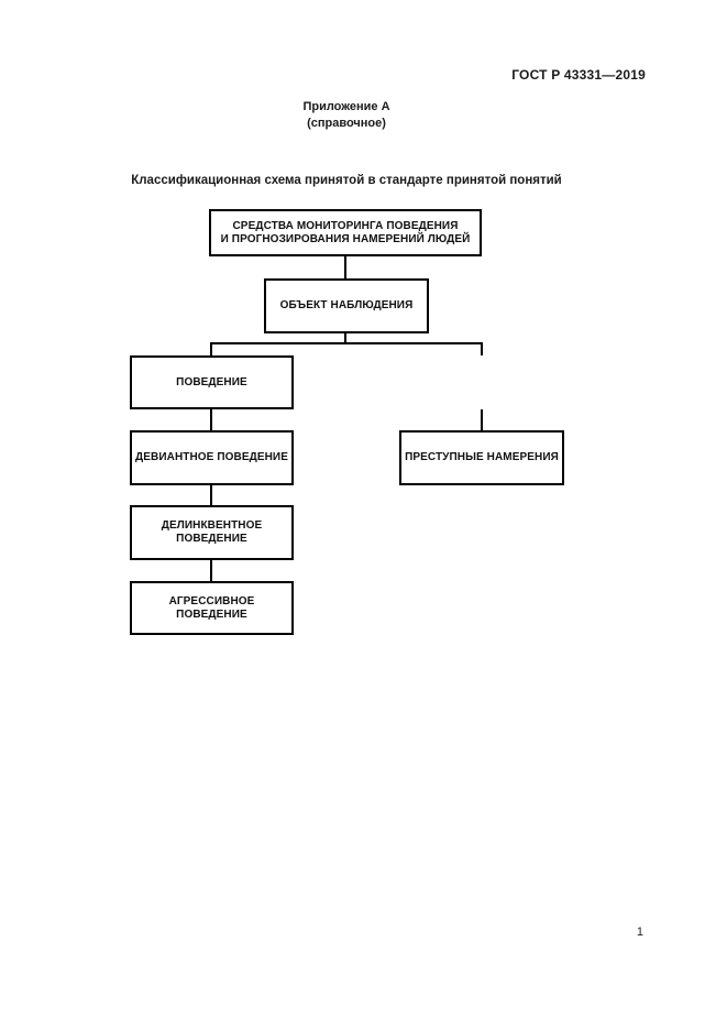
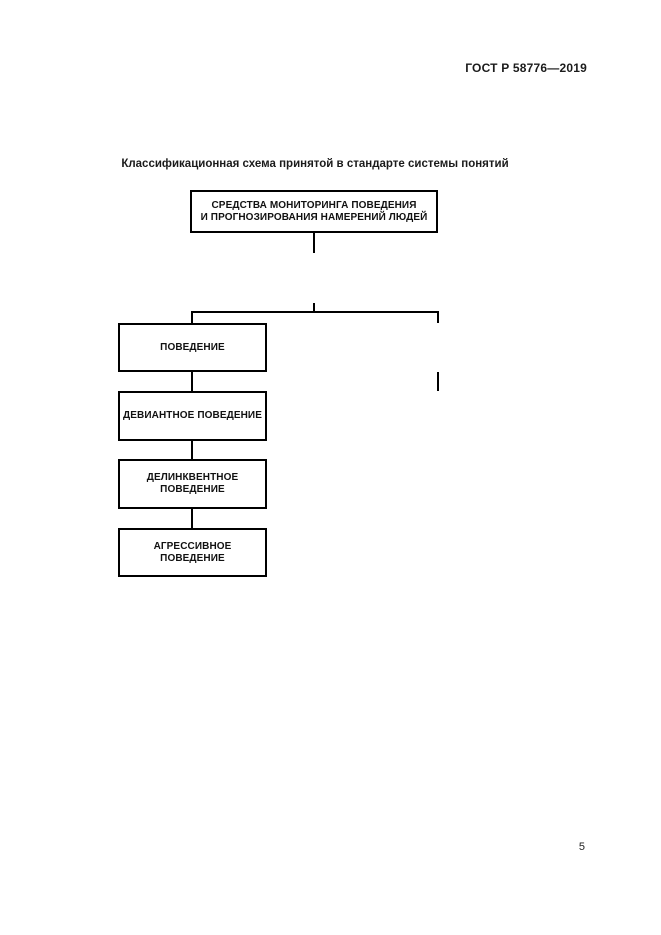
- ГОСТ Р 43331—2019
+ ГОСТ Р 58776—2019
- Приложение А
- (справочное)
- Классификационная схема принятой в стандарте принятой понятий
+ Классификационная схема принятой в стандарте системы понятий
  СРЕДСТВА МОНИТОРИНГА ПОВЕДЕНИЯ
  И ПРОГНОЗИРОВАНИЯ НАМЕРЕНИЙ ЛЮДЕЙ
- ОБЪЕКТ НАБЛЮДЕНИЯ
  ПОВЕДЕНИЕ
  ДЕВИАНТНОЕ ПОВЕДЕНИЕ
- ПРЕСТУПНЫЕ НАМЕРЕНИЯ
  ДЕЛИНКВЕНТНОЕ
  ПОВЕДЕНИЕ
  АГРЕССИВНОЕ
  ПОВЕДЕНИЕ
- 1
+ 5
